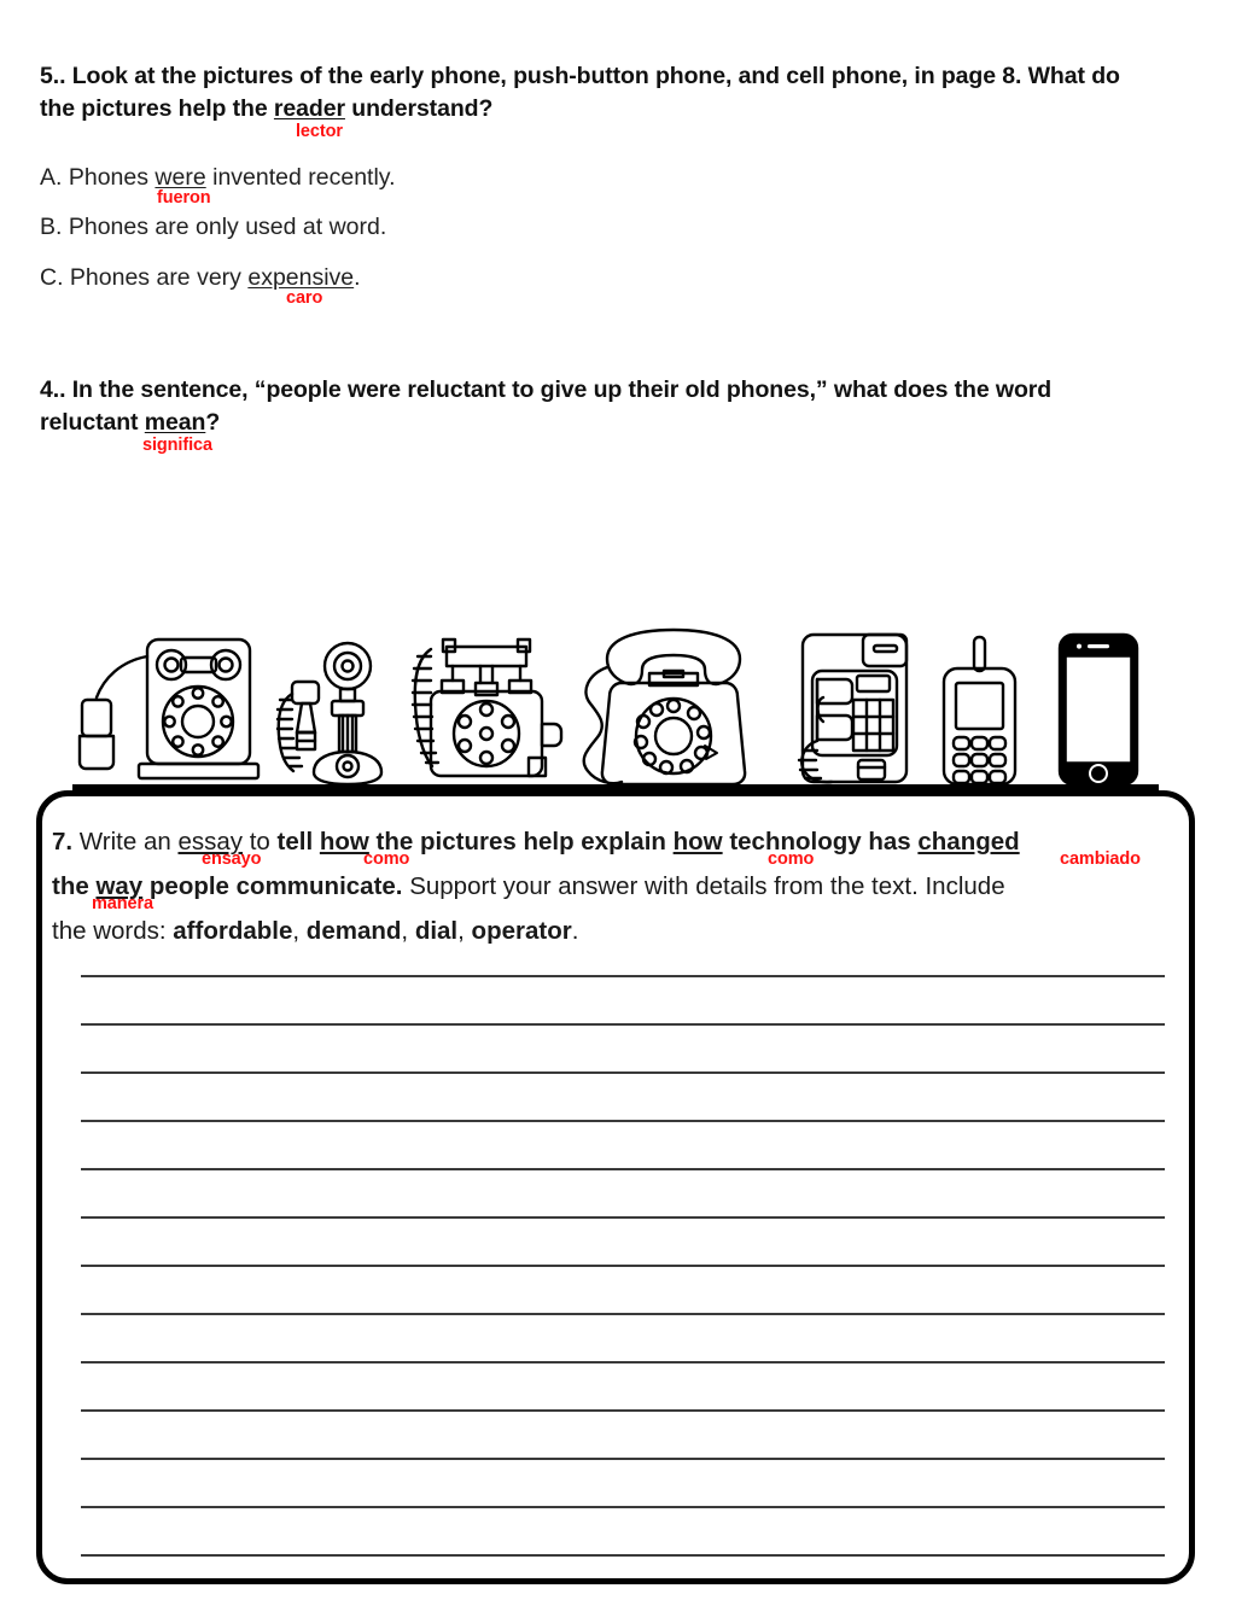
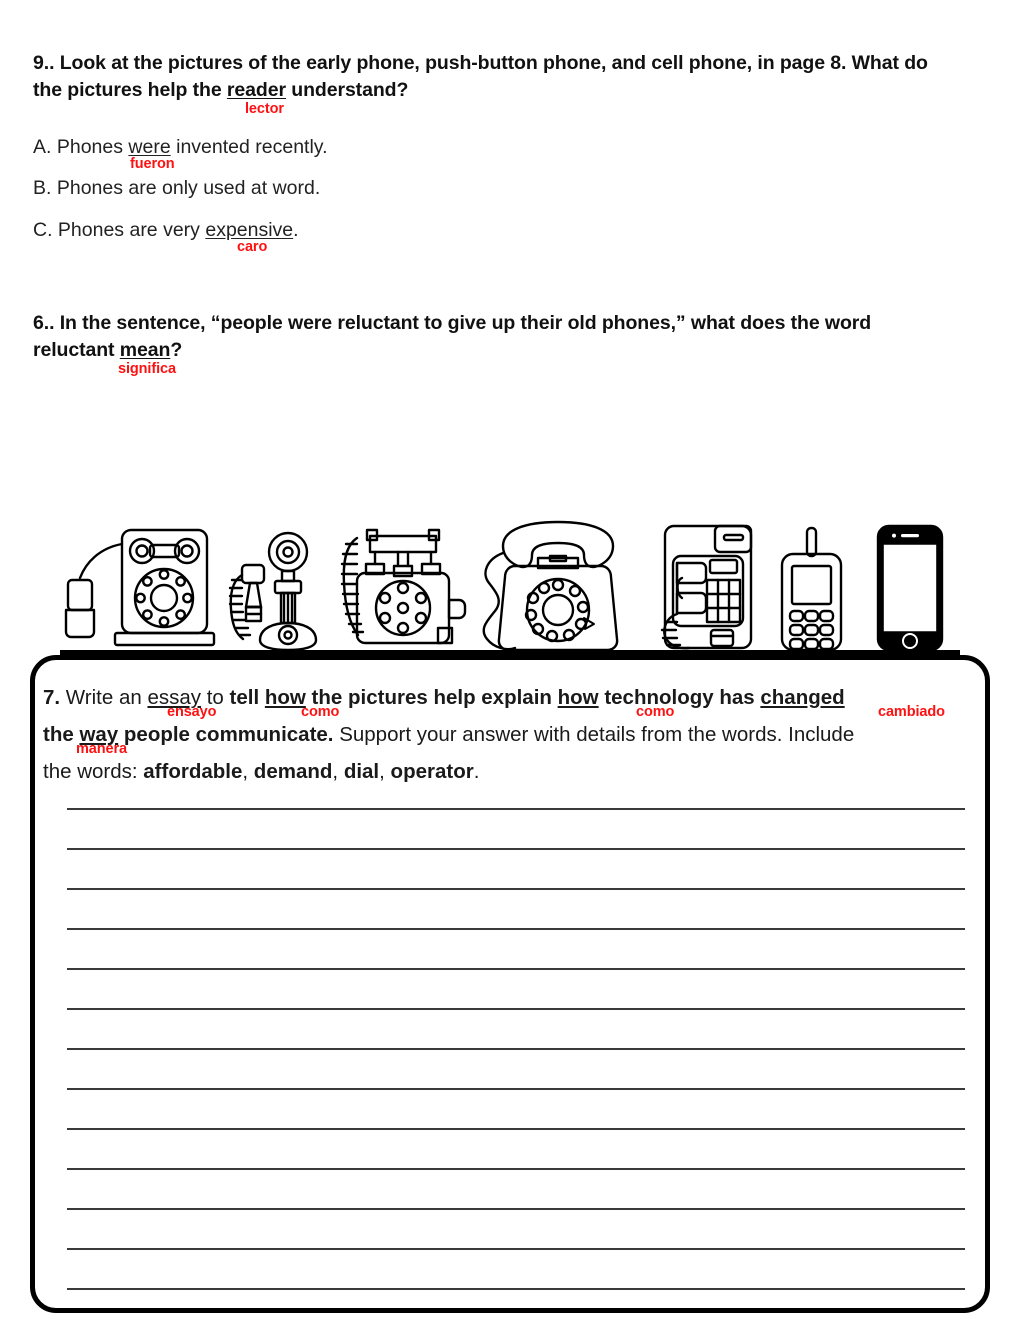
- 5.. Look at the pictures of the early phone, push-button phone, and cell phone, in page 8. What do
+ 9.. Look at the pictures of the early phone, push-button phone, and cell phone, in page 8. What do
  the pictures help the reader understand?
  lector
  A. Phones were invented recently.
  fueron
  B. Phones are only used at word.
  C. Phones are very expensive.
  caro
- 4.. In the sentence, “people were reluctant to give up their old phones,” what does the word
+ 6.. In the sentence, “people were reluctant to give up their old phones,” what does the word
  reluctant mean?
  significa
  7. Write an essay to tell how the pictures help explain how technology has changed
  ensayo
  como
  como
  cambiado
- the way people communicate. Support your answer with details from the text. Include
+ the way people communicate. Support your answer with details from the words. Include
  manera
  the words: affordable, demand, dial, operator.
